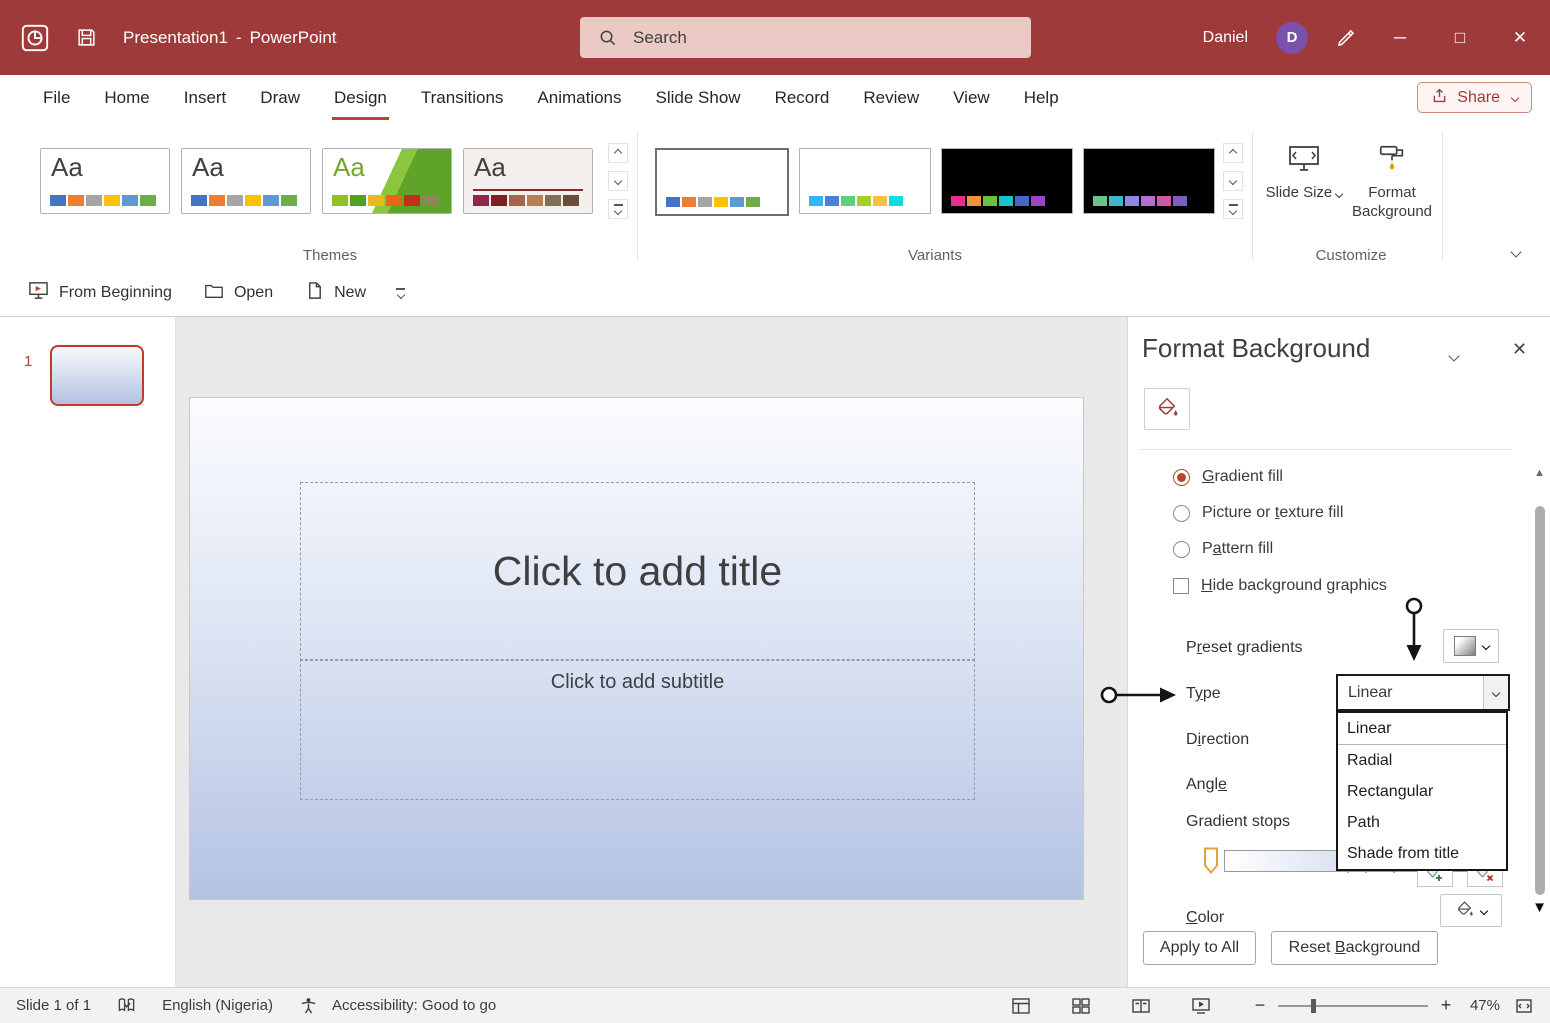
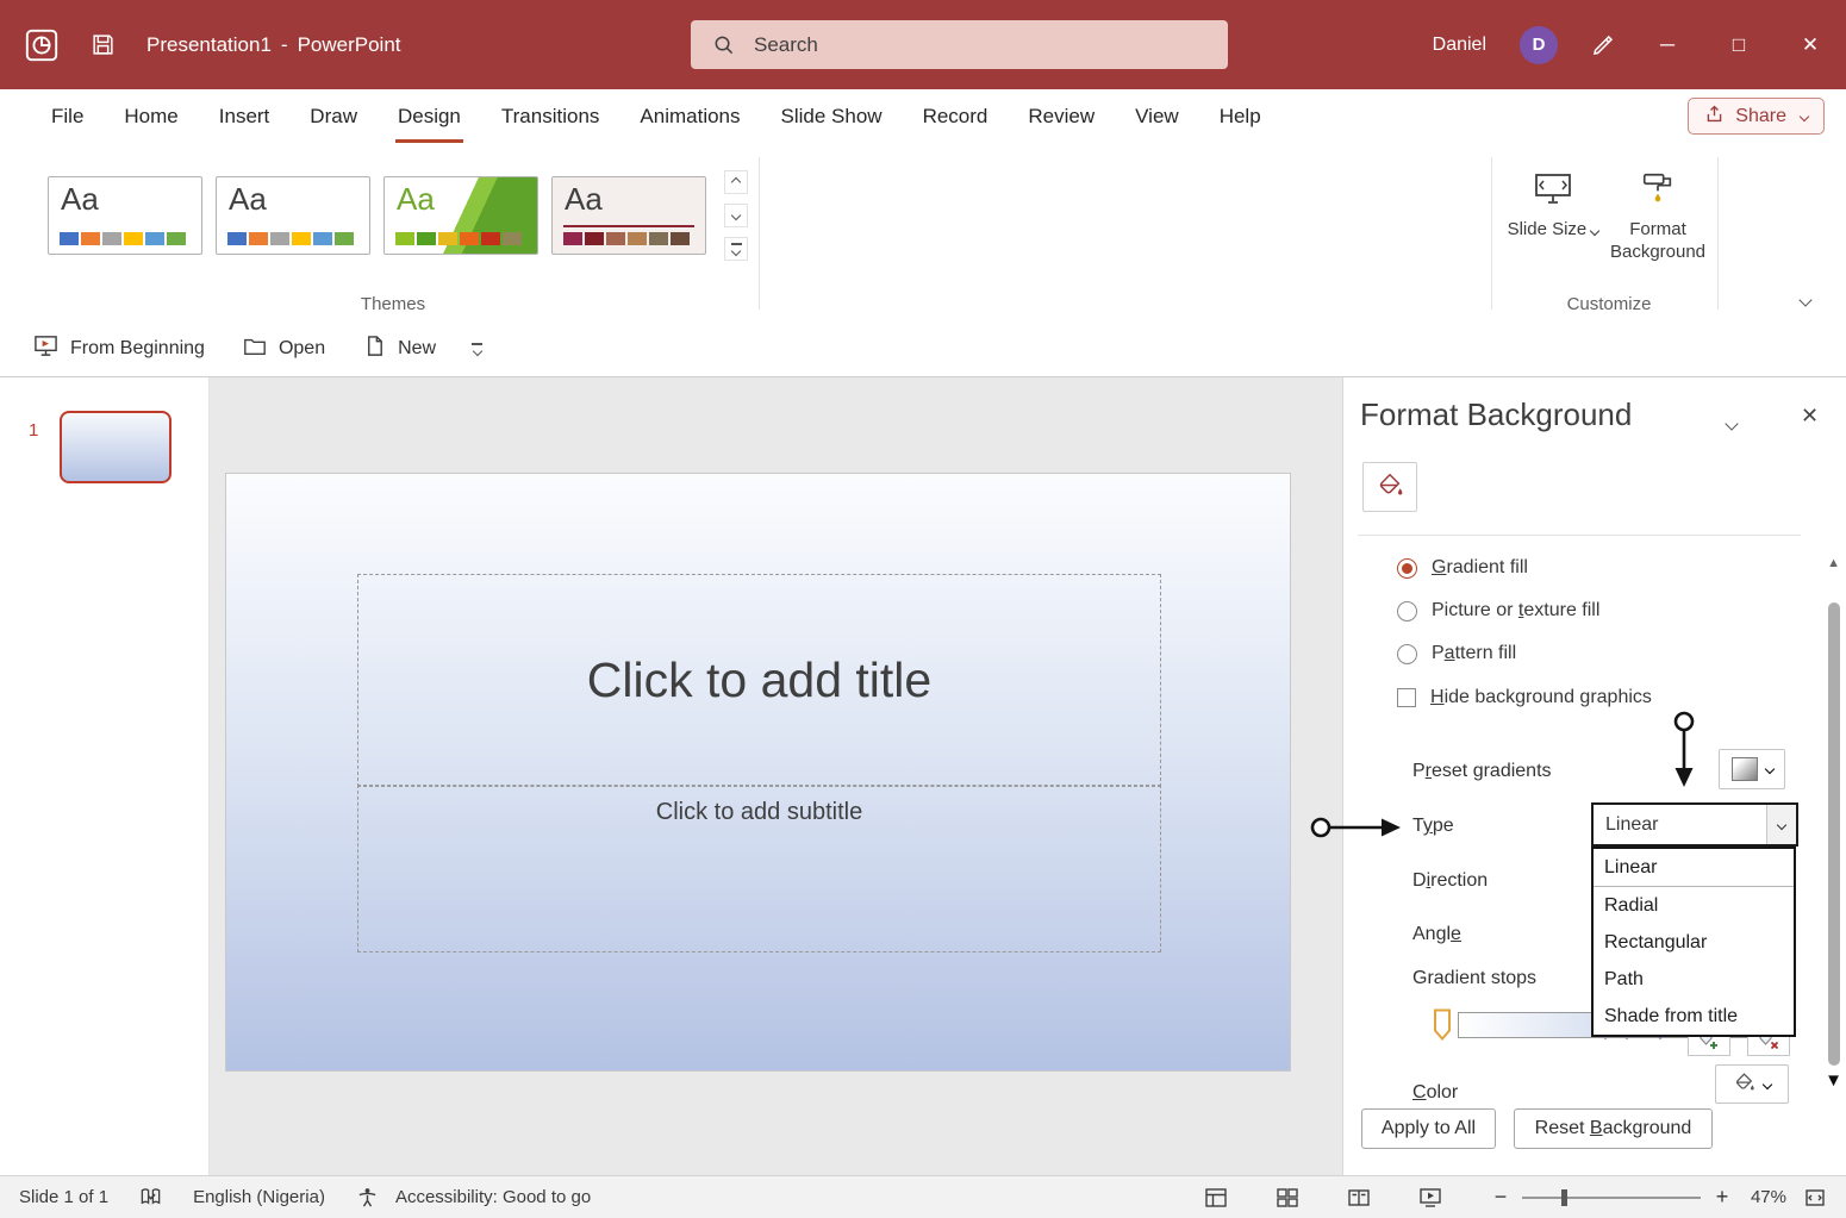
  Presentation1
  -
  PowerPoint
  Search
  Daniel
  D
  ─
  □
  ✕
  File
  Home
  Insert
  Draw
  Design
  Transitions
  Animations
  Slide Show
  Record
  Review
  View
  Help
  Share
  Aa
  Aa
  Aa
  Aa
  Themes
- Variants
  Slide Size
  Format Background
  Customize
  From Beginning
  Open
  New
  1
  Click to add title
  Click to add subtitle
  Format Background
  ✕
  Gradient fill
  Picture or texture fill
  Pattern fill
  Hide background graphics
  Preset gradients
  Type
  Linear
  Direction
  Angle
  Gradient stops
  Color
  Linear
  Radial
  Rectangular
  Path
  Shade from title
  Apply to All
  Reset Background
  ▲
  ▼
  Slide 1 of 1
  English (Nigeria)
  Accessibility: Good to go
  −
  +
  47%
